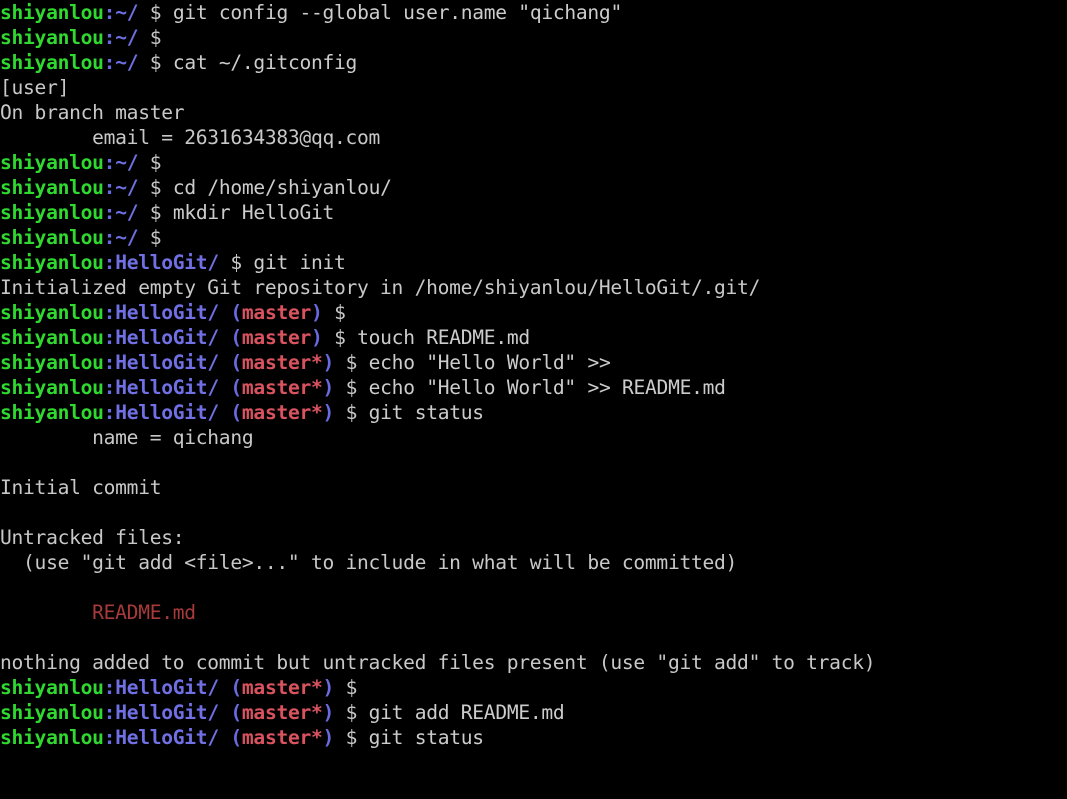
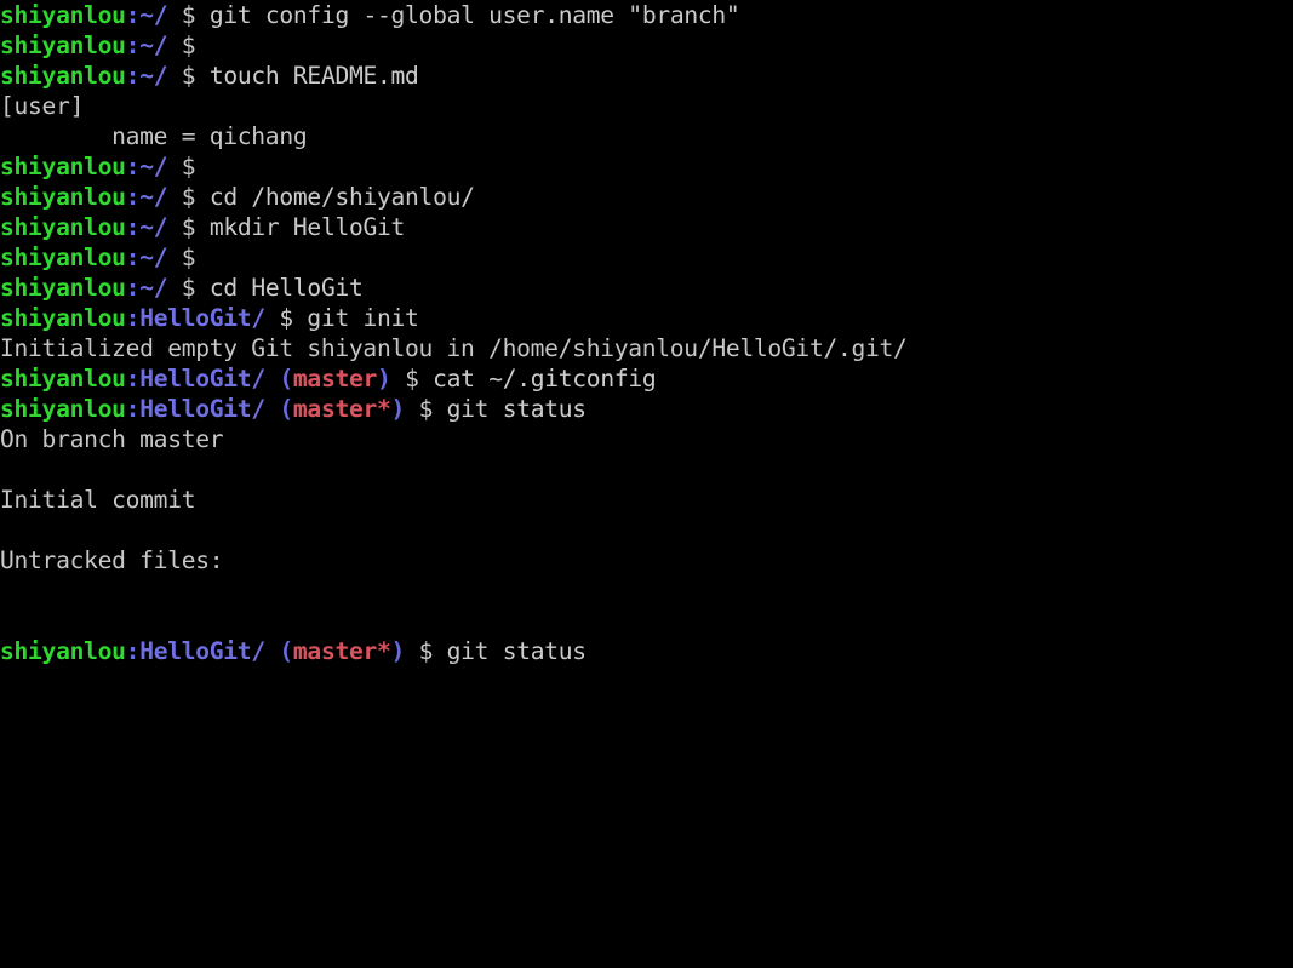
- shiyanlou:~/ $ git config --global user.name "qichang"
+ shiyanlou:~/ $ git config --global user.name "branch"
  shiyanlou:~/ $
- shiyanlou:~/ $ cat ~/.gitconfig
+ shiyanlou:~/ $ touch README.md
  [user]
- On branch master
+ name = qichang
- email = 2631634383@qq.com
  shiyanlou:~/ $
  shiyanlou:~/ $ cd /home/shiyanlou/
  shiyanlou:~/ $ mkdir HelloGit
  shiyanlou:~/ $
+ shiyanlou:~/ $ cd HelloGit
  shiyanlou:HelloGit/ $ git init
- Initialized empty Git repository in /home/shiyanlou/HelloGit/.git/
+ Initialized empty Git shiyanlou in /home/shiyanlou/HelloGit/.git/
- shiyanlou:HelloGit/ (master) $
- shiyanlou:HelloGit/ (master) $ touch README.md
+ shiyanlou:HelloGit/ (master) $ cat ~/.gitconfig
- shiyanlou:HelloGit/ (master*) $ echo "Hello World" >>
- shiyanlou:HelloGit/ (master*) $ echo "Hello World" >> README.md
  shiyanlou:HelloGit/ (master*) $ git status
- name = qichang
+ On branch master
  Initial commit
  Untracked files:
- (use "git add <file>..." to include in what will be committed)
- README.md
- nothing added to commit but untracked files present (use "git add" to track)
- shiyanlou:HelloGit/ (master*) $
- shiyanlou:HelloGit/ (master*) $ git add README.md
  shiyanlou:HelloGit/ (master*) $ git status
